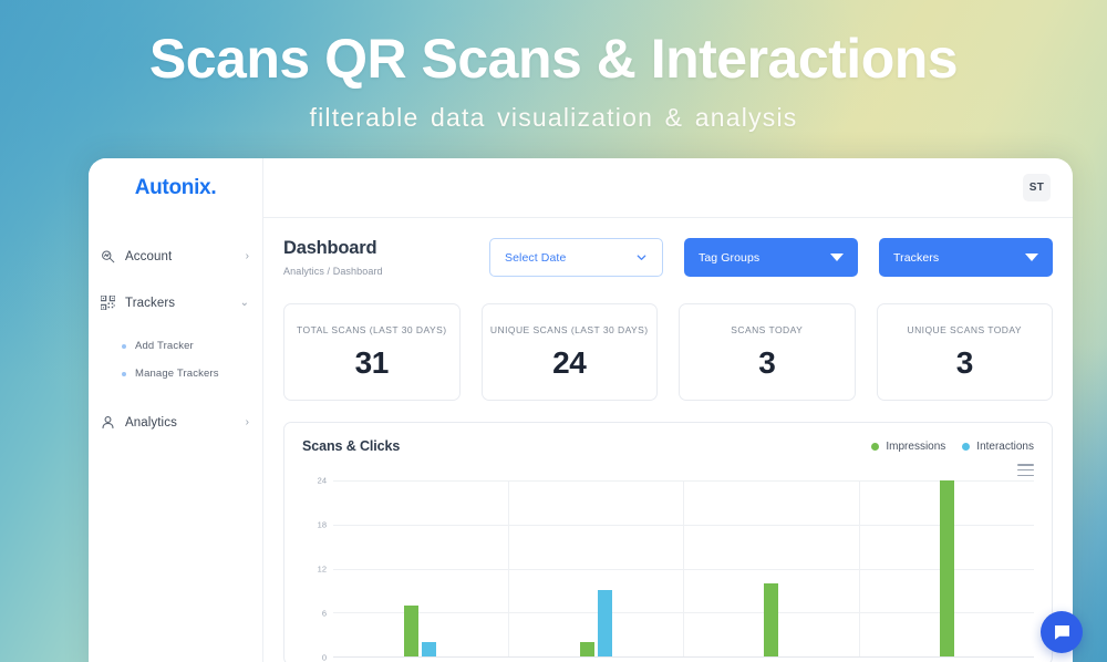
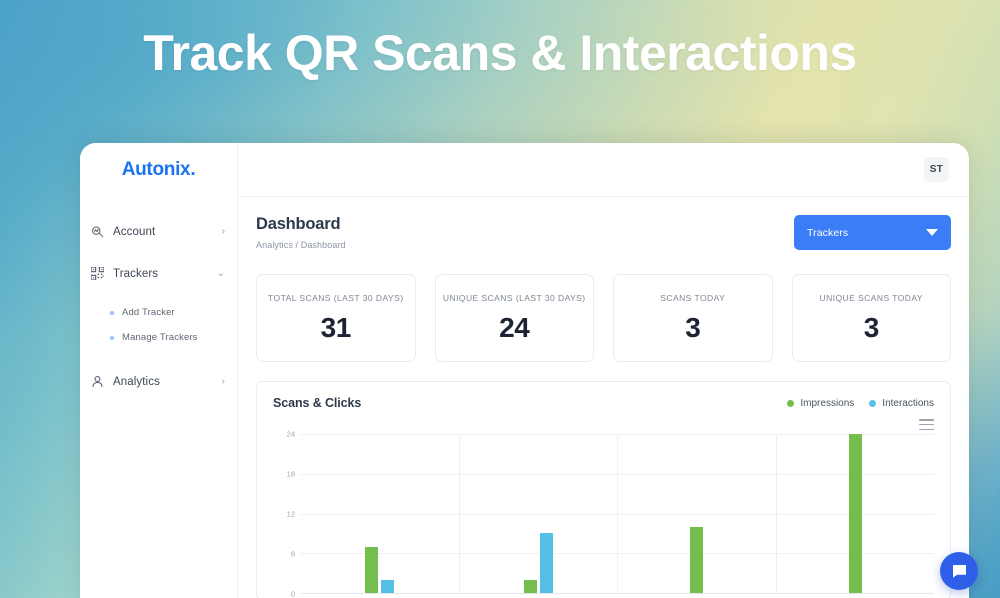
- Scans QR Scans & Interactions
+ Track QR Scans & Interactions
- filterable data visualization & analysis
  Autonix.
  Account
  ›
  Trackers
  ⌄
  Add Tracker
  Manage Trackers
  Analytics
  ›
  ST
  Dashboard
  Analytics / Dashboard
- Select Date
- Tag Groups
  Trackers
  TOTAL SCANS (LAST 30 DAYS)
  31
  UNIQUE SCANS (LAST 30 DAYS)
  24
  SCANS TODAY
  3
  UNIQUE SCANS TODAY
  3
  Scans & Clicks
  Impressions
  Interactions
  0
  6
  12
  18
  24
